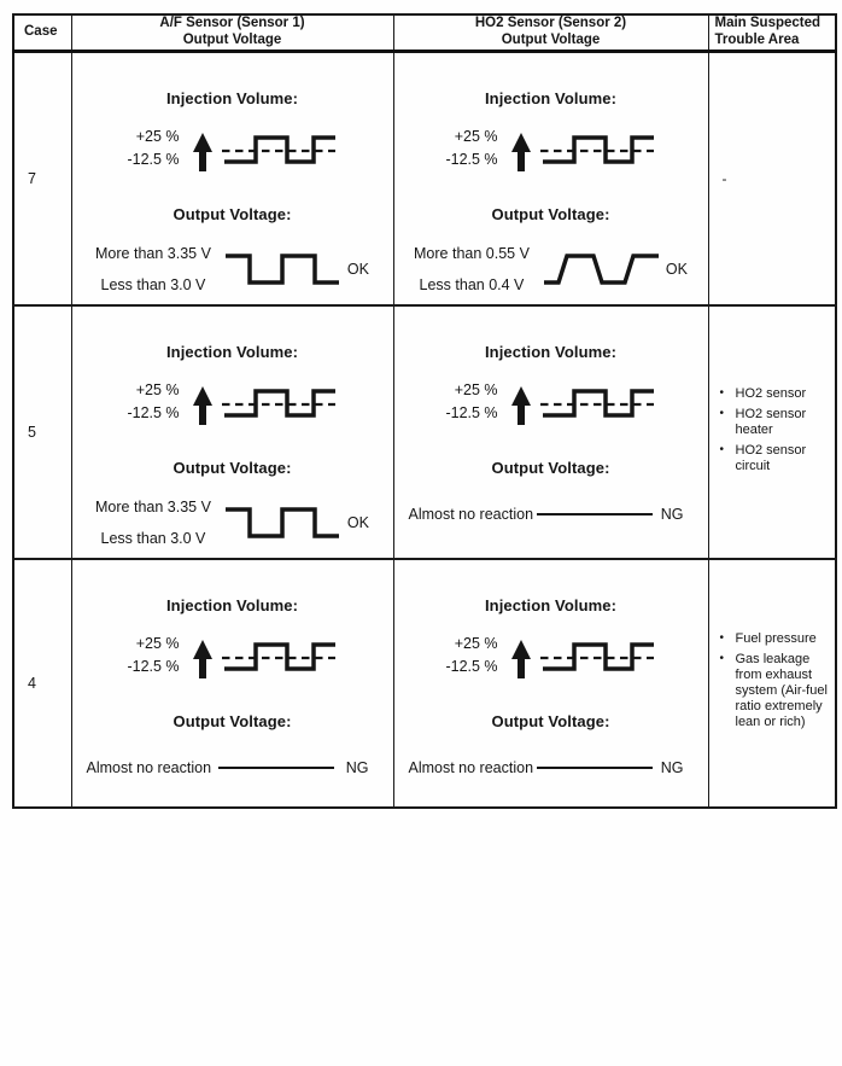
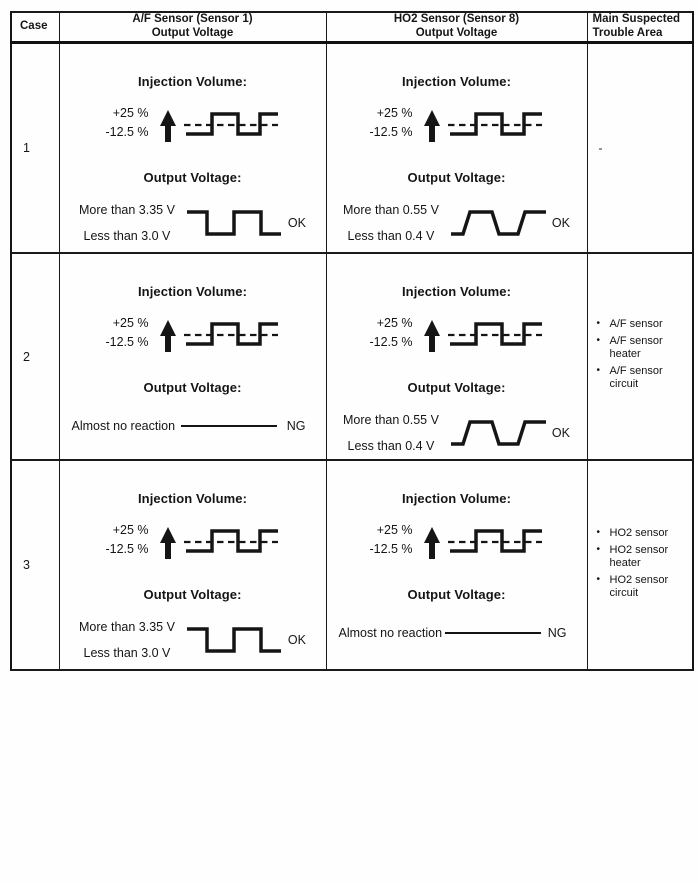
- Case	A/F Sensor (Sensor 1) Output Voltage	HO2 Sensor (Sensor 2) Output Voltage	Main Suspected Trouble Area
+ Case	A/F Sensor (Sensor 1) Output Voltage	HO2 Sensor (Sensor 8) Output Voltage	Main Suspected Trouble Area
- 7	Injection Volume: +25 % -12.5 % Output Voltage: More than 3.35 V Less than 3.0 V OK	Injection Volume: +25 % -12.5 % Output Voltage: More than 0.55 V Less than 0.4 V OK	-
+ 1	Injection Volume: +25 % -12.5 % Output Voltage: More than 3.35 V Less than 3.0 V OK	Injection Volume: +25 % -12.5 % Output Voltage: More than 0.55 V Less than 0.4 V OK	-
+ 2	Injection Volume: +25 % -12.5 % Output Voltage: Almost no reaction NG	Injection Volume: +25 % -12.5 % Output Voltage: More than 0.55 V Less than 0.4 V OK	• A/F sensor • A/F sensor heater • A/F sensor circuit
- 5	Injection Volume: +25 % -12.5 % Output Voltage: More than 3.35 V Less than 3.0 V OK	Injection Volume: +25 % -12.5 % Output Voltage: Almost no reaction NG	• HO2 sensor • HO2 sensor heater • HO2 sensor circuit
+ 3	Injection Volume: +25 % -12.5 % Output Voltage: More than 3.35 V Less than 3.0 V OK	Injection Volume: +25 % -12.5 % Output Voltage: Almost no reaction NG	• HO2 sensor • HO2 sensor heater • HO2 sensor circuit
- 4	Injection Volume: +25 % -12.5 % Output Voltage: Almost no reaction NG	Injection Volume: +25 % -12.5 % Output Voltage: Almost no reaction NG	• Fuel pressure • Gas leakage from exhaust system (Air-fuel ratio extremely lean or rich)
